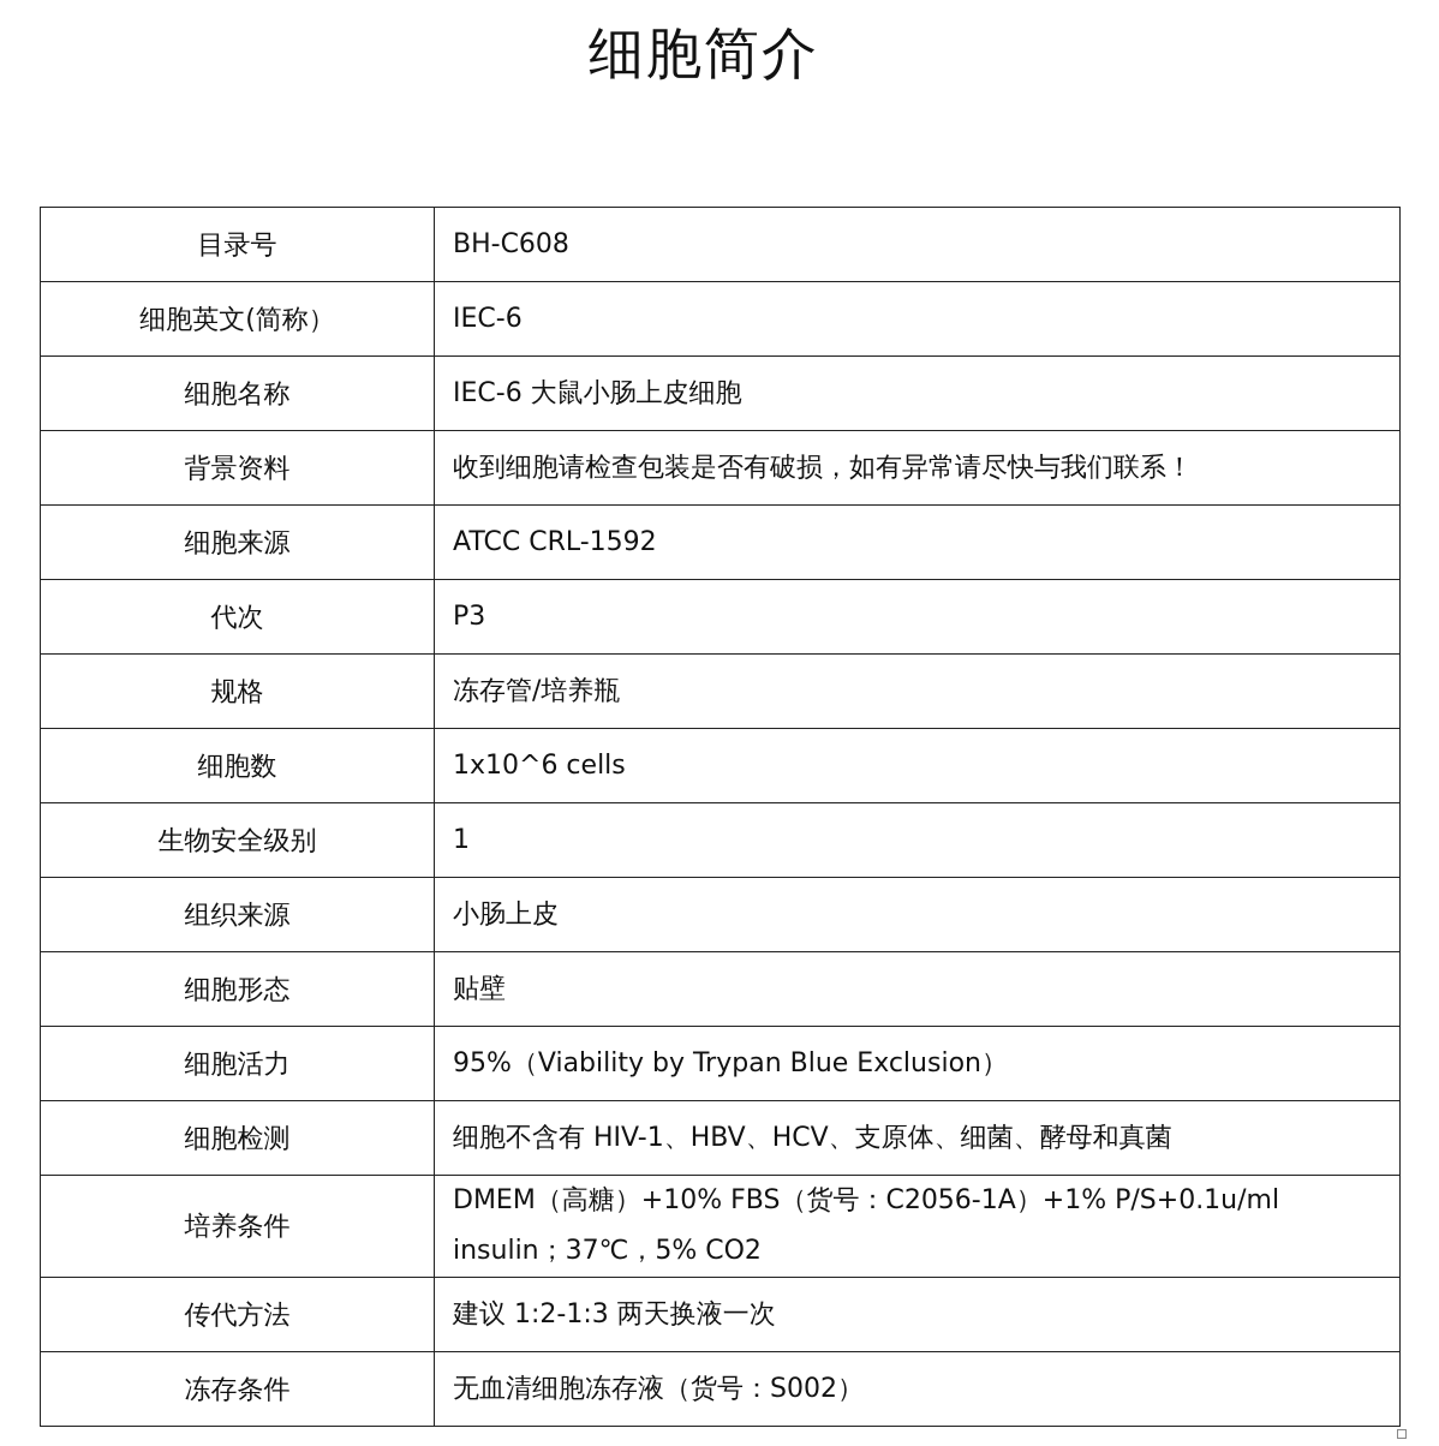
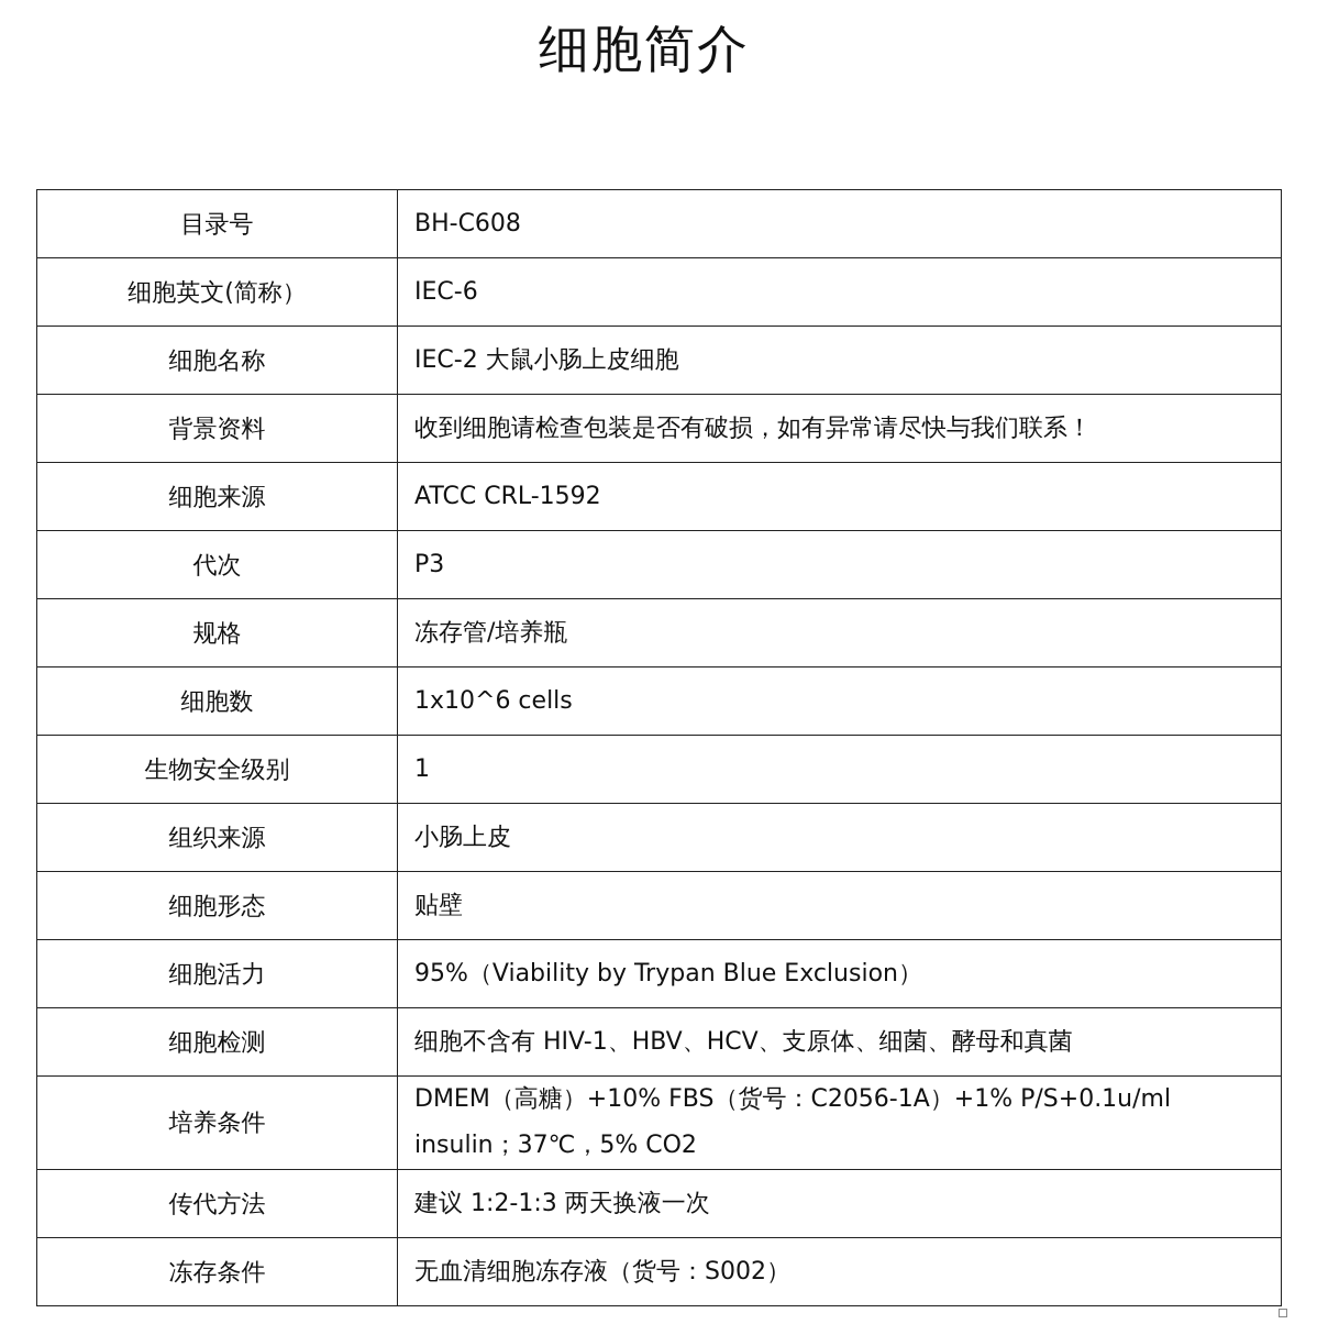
  细胞简介
  目录号	BH-C608
  细胞英文(简称）	IEC-6
- 细胞名称	IEC-6 大鼠小肠上皮细胞
+ 细胞名称	IEC-2 大鼠小肠上皮细胞
  背景资料	收到细胞请检查包装是否有破损，如有异常请尽快与我们联系！
  细胞来源	ATCC CRL-1592
  代次	P3
  规格	冻存管/培养瓶
  细胞数	1x10^6 cells
  生物安全级别	1
  组织来源	小肠上皮
  细胞形态	贴壁
  细胞活力	95%（Viability by Trypan Blue Exclusion）
  细胞检测	细胞不含有 HIV-1、HBV、HCV、支原体、细菌、酵母和真菌
  培养条件	DMEM（高糖）+10% FBS（货号：C2056-1A）+1% P/S+0.1u/ml insulin；37℃，5% CO2
  传代方法	建议 1:2-1:3 两天换液一次
  冻存条件	无血清细胞冻存液（货号：S002）
